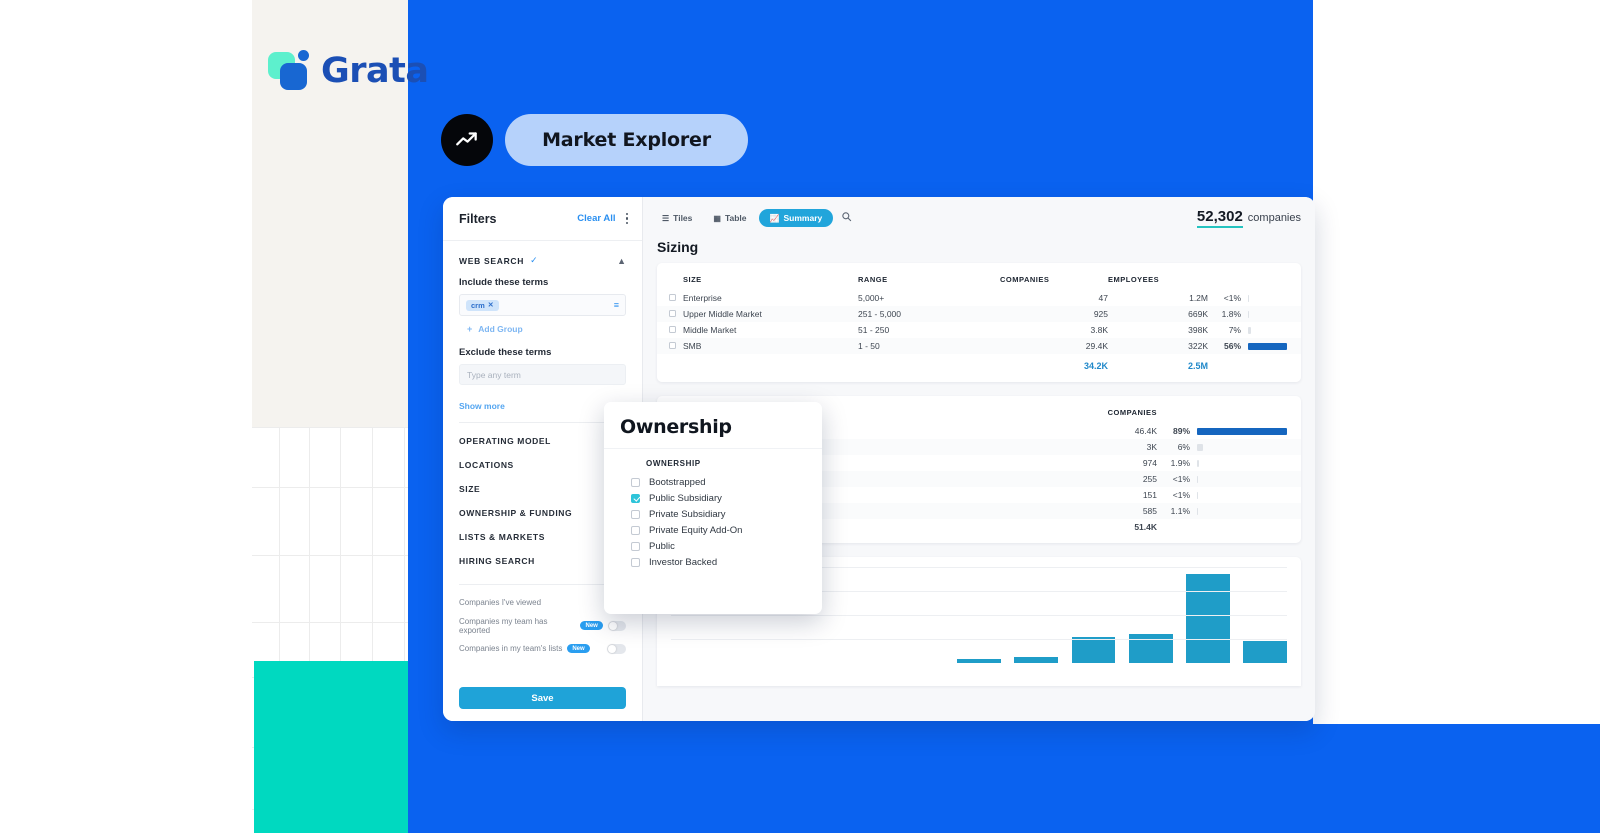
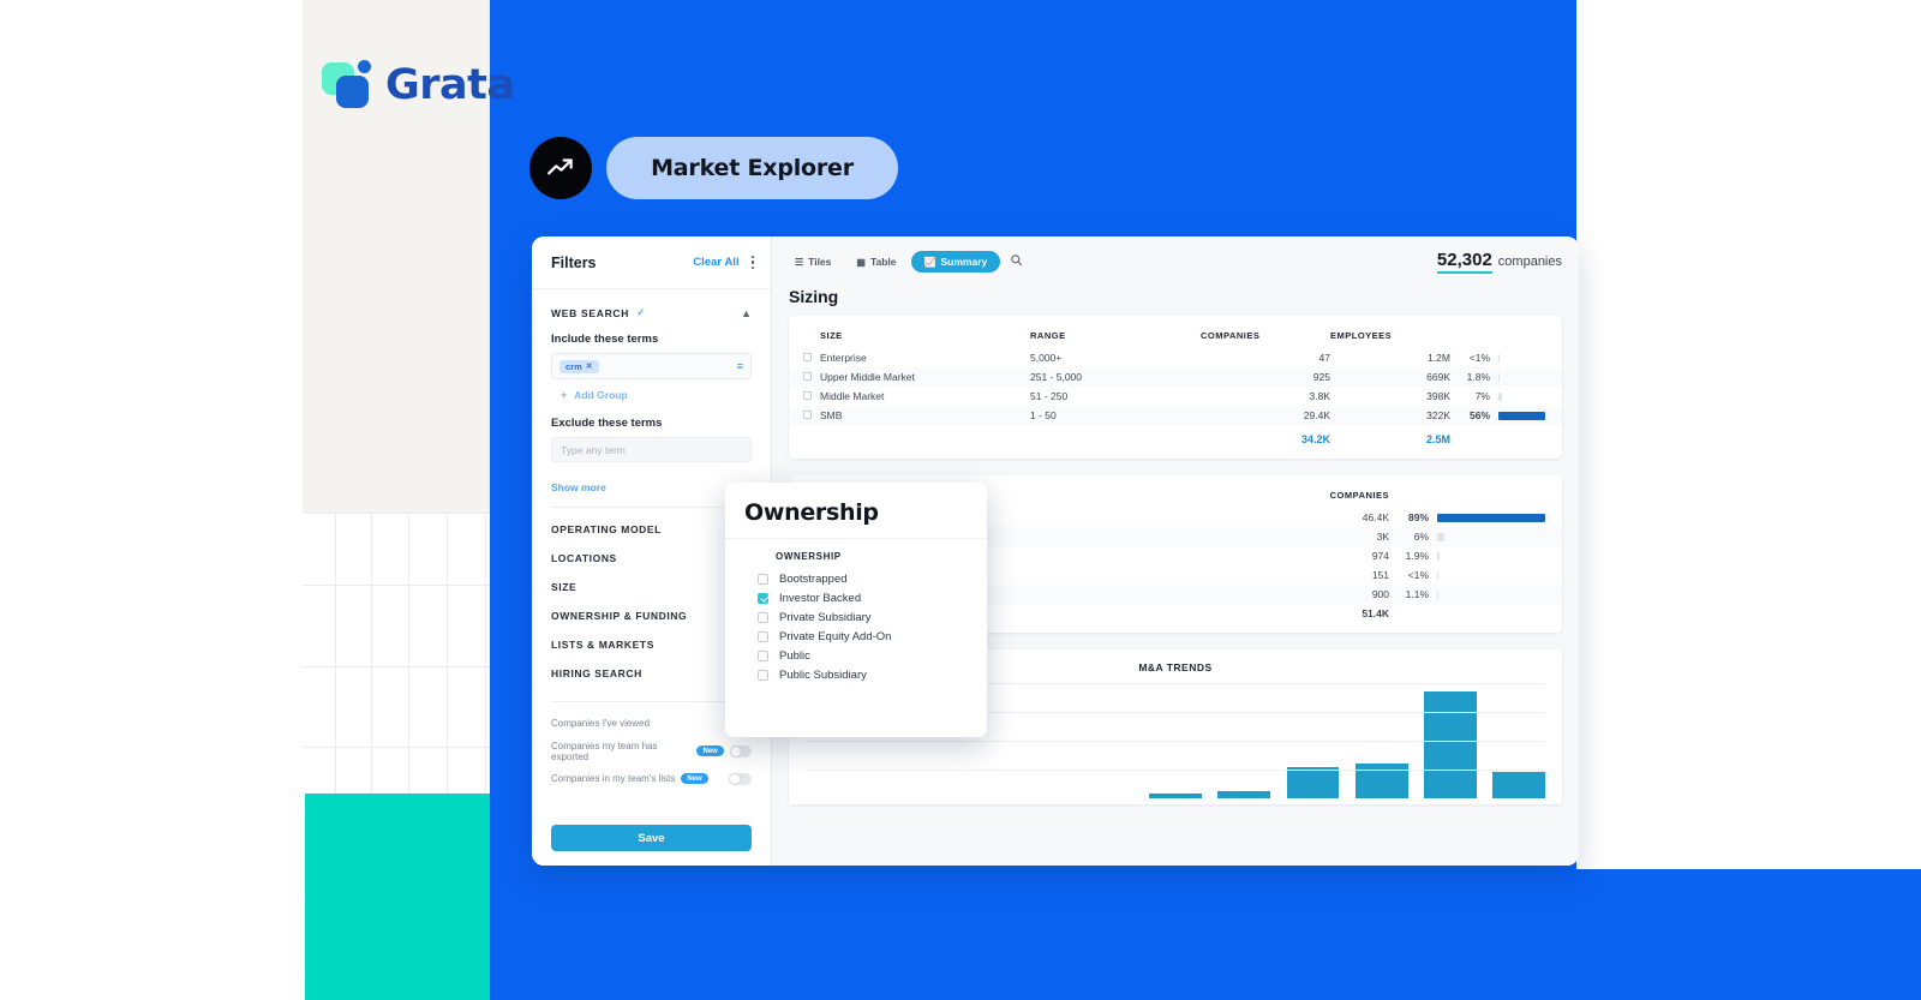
  Grata
  Market Explorer
  Filters
  Clear All
  WEB SEARCH
  ✓
  ▲
  Include these terms
  crm
  ≡
  +
  Add Group
  Exclude these terms
  Type any term
  Show more
  OPERATING MODEL
  LOCATIONS
  SIZE
  OWNERSHIP & FUNDING
  LISTS & MARKETS
  HIRING SEARCH
  Companies I've viewed
  Companies my team has exported
  Companies in my team's lists
  Save
  ☰
  Tiles
  ▦
  Table
  📈
  Summary
  52,302
  companies
  Sizing
  	SIZE	RANGE	COMPANIES	EMPLOYEES
  	Enterprise	5,000+	47	1.2M	<1%
  	Upper Middle Market	251 - 5,000	925	669K	1.8%
  	Middle Market	51 - 250	3.8K	398K	7%
  	SMB	1 - 50	29.4K	322K	56%
  			34.2K	2.5M
  	COMPANIES
  	46.4K	89%
  	3K	6%
  	974	1.9%
- 	255	<1%
  	151	<1%
- 	585	1.1%
+ 	900	1.1%
  	51.4K
+ M&A TRENDS
  Ownership
  OWNERSHIP
  Bootstrapped
- Public Subsidiary
+ Investor Backed
  Private Subsidiary
  Private Equity Add-On
  Public
- Investor Backed
+ Public Subsidiary
